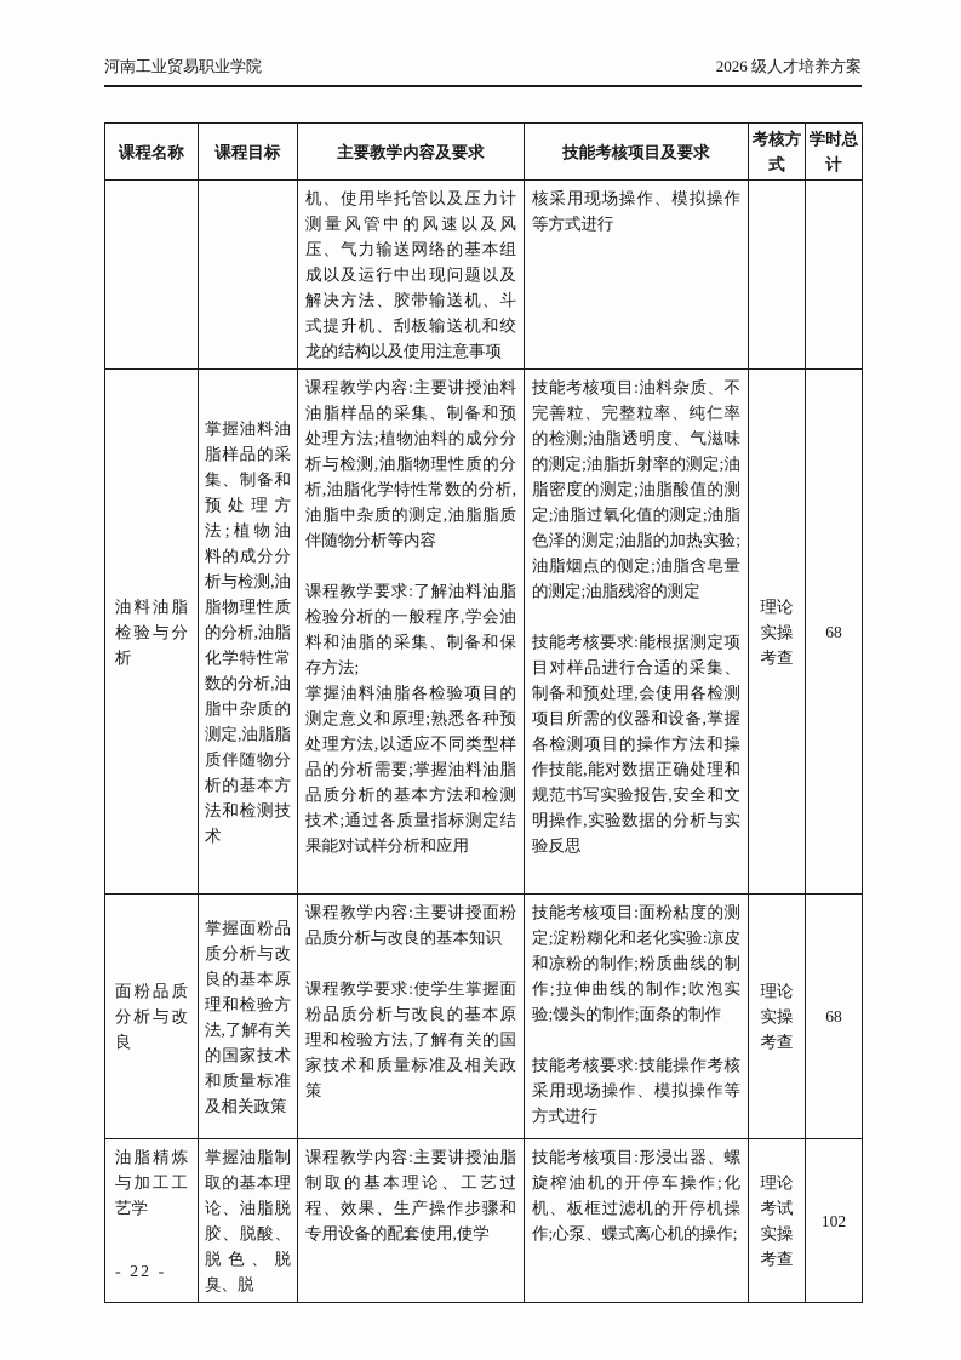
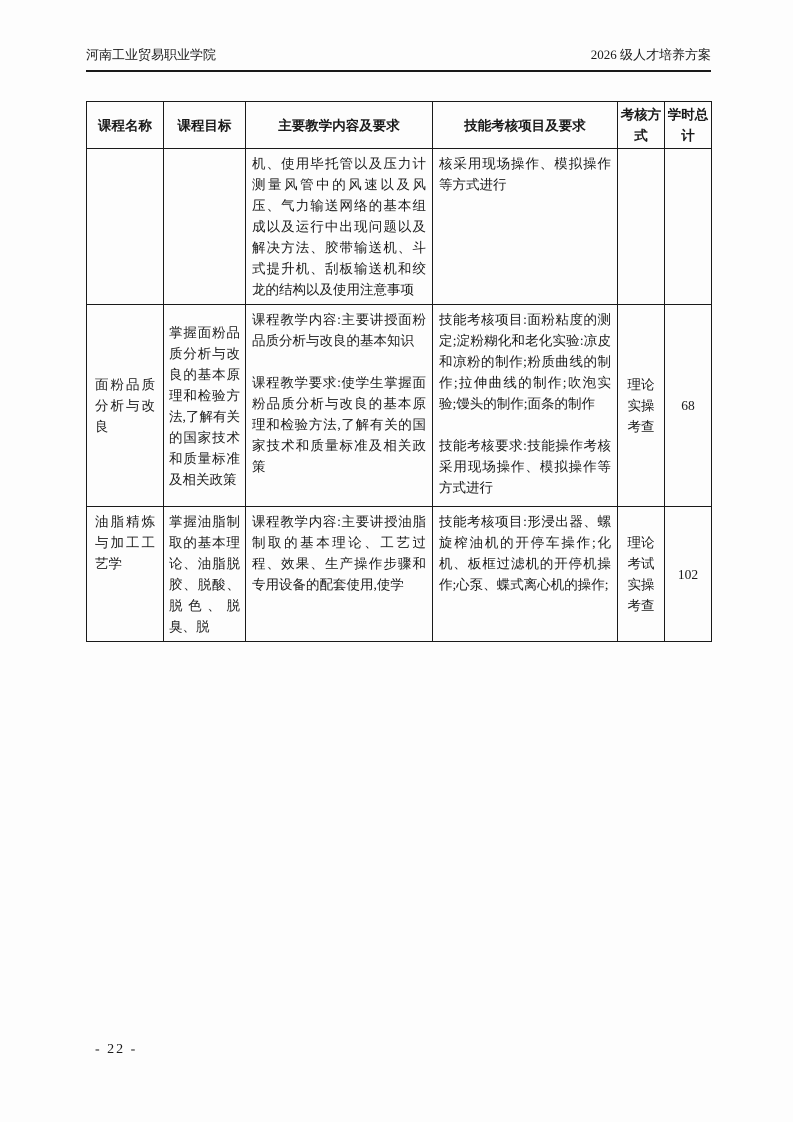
  河南工业贸易职业学院
  2026 级人才培养方案
  课程名称	课程目标	主要教学内容及要求	技能考核项目及要求	考核方式	学时总计
  		机、使用毕托管以及压力计测量风管中的风速以及风压、气力输送网络的基本组成以及运行中出现问题以及解决方法、胶带输送机、斗式提升机、刮板输送机和绞龙的结构以及使用注意事项	核采用现场操作、模拟操作等方式进行
- 油料油脂检验与分析	掌握油料油脂样品的采集、制备和预处理方法;植物油料的成分分析与检测,油脂物理性质的分析,油脂化学特性常数的分析,油脂中杂质的测定,油脂脂质伴随物分析的基本方法和检测技术	课程教学内容:主要讲授油料油脂样品的采集、制备和预处理方法;植物油料的成分分析与检测,油脂物理性质的分析,油脂化学特性常数的分析,油脂中杂质的测定,油脂脂质伴随物分析等内容 课程教学要求:了解油料油脂检验分析的一般程序,学会油料和油脂的采集、制备和保存方法; 掌握油料油脂各检验项目的测定意义和原理;熟悉各种预处理方法,以适应不同类型样品的分析需要;掌握油料油脂品质分析的基本方法和检测技术;通过各质量指标测定结果能对试样分析和应用	技能考核项目:油料杂质、不完善粒、完整粒率、纯仁率的检测;油脂透明度、气滋味的测定;油脂折射率的测定;油脂密度的测定;油脂酸值的测定;油脂过氧化值的测定;油脂色泽的测定;油脂的加热实验;油脂烟点的侧定;油脂含皂量的测定;油脂残溶的测定 技能考核要求:能根据测定项目对样品进行合适的采集、制备和预处理,会使用各检测项目所需的仪器和设备,掌握各检测项目的操作方法和操作技能,能对数据正确处理和规范书写实验报告,安全和文明操作,实验数据的分析与实验反思	理论 实操 考查	68
  面粉品质分析与改良	掌握面粉品质分析与改良的基本原理和检验方法,了解有关的国家技术和质量标准及相关政策	课程教学内容:主要讲授面粉品质分析与改良的基本知识 课程教学要求:使学生掌握面粉品质分析与改良的基本原理和检验方法,了解有关的国家技术和质量标准及相关政策	技能考核项目:面粉粘度的测定;淀粉糊化和老化实验:凉皮和凉粉的制作;粉质曲线的制作;拉伸曲线的制作;吹泡实验;馒头的制作;面条的制作 技能考核要求:技能操作考核采用现场操作、模拟操作等方式进行	理论 实操 考查	68
  油脂精炼与加工工艺学	掌握油脂制取的基本理论、油脂脱胶、脱酸、脱色、脱臭、脱	课程教学内容:主要讲授油脂制取的基本理论、工艺过程、效果、生产操作步骤和专用设备的配套使用,使学	技能考核项目:形浸出器、螺旋榨油机的开停车操作;化机、板框过滤机的开停机操作;心泵、蝶式离心机的操作;	理论 考试 实操 考查	102
  - 22 -
